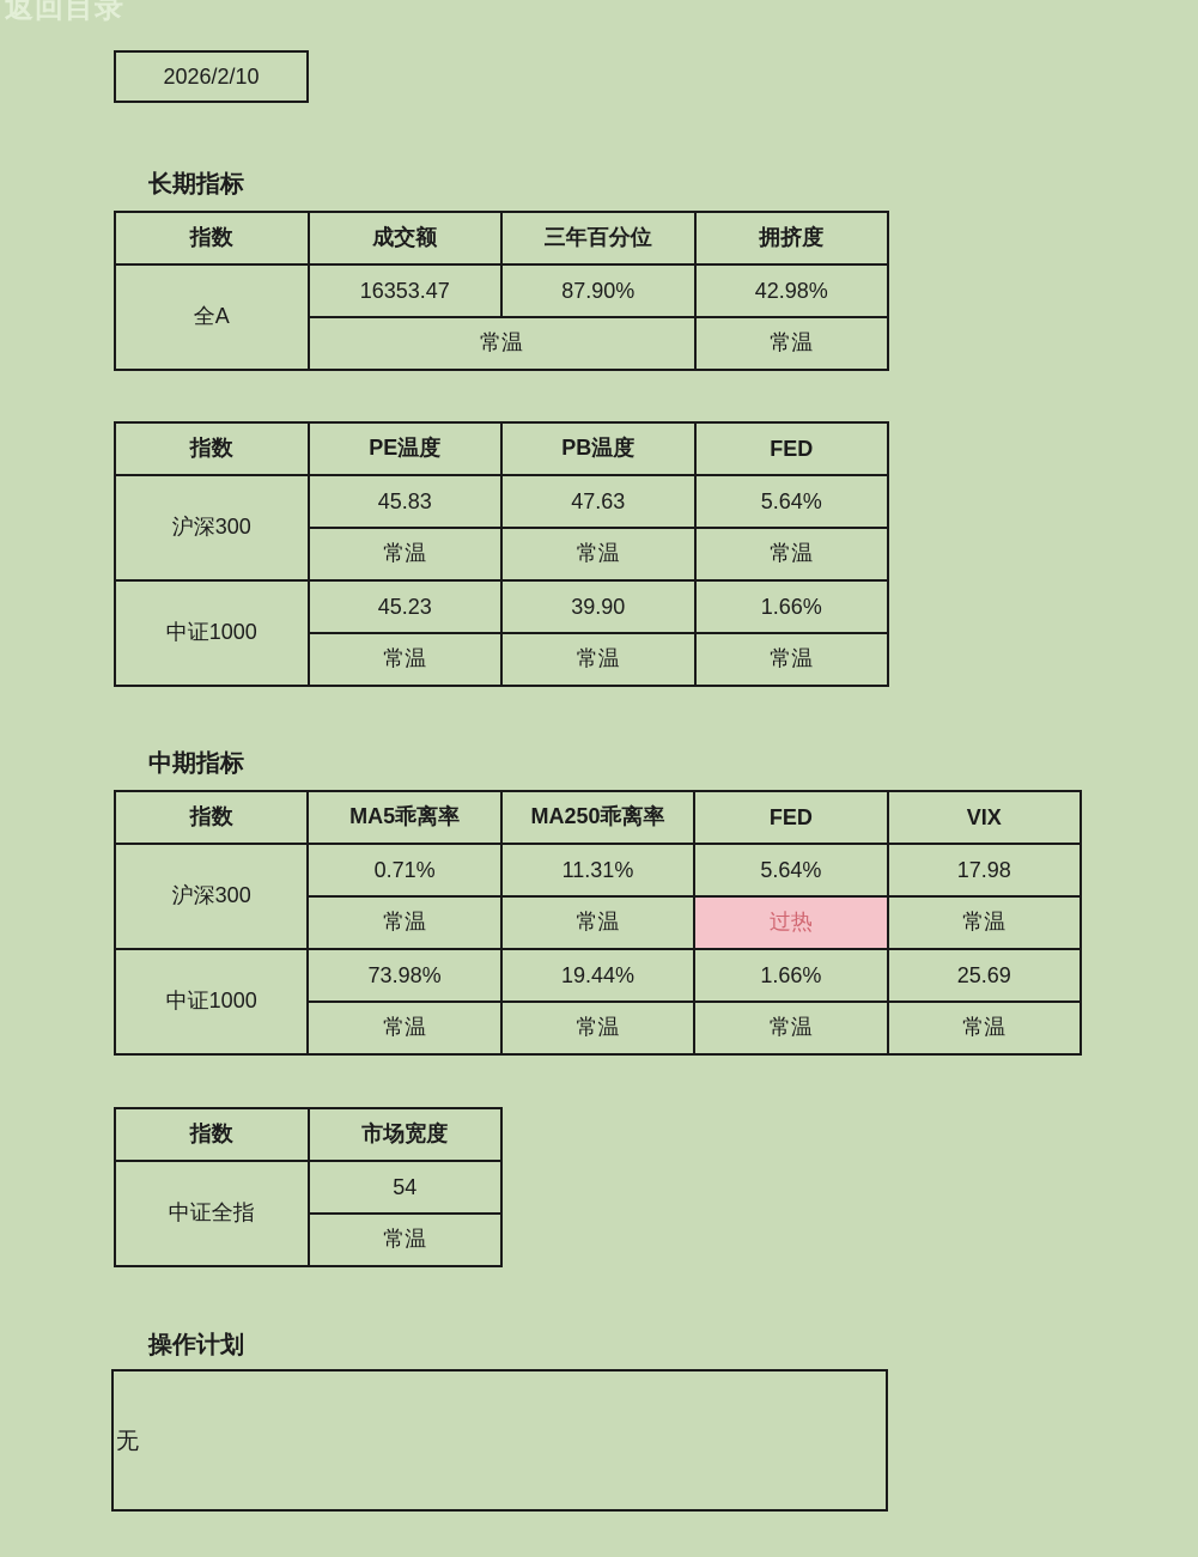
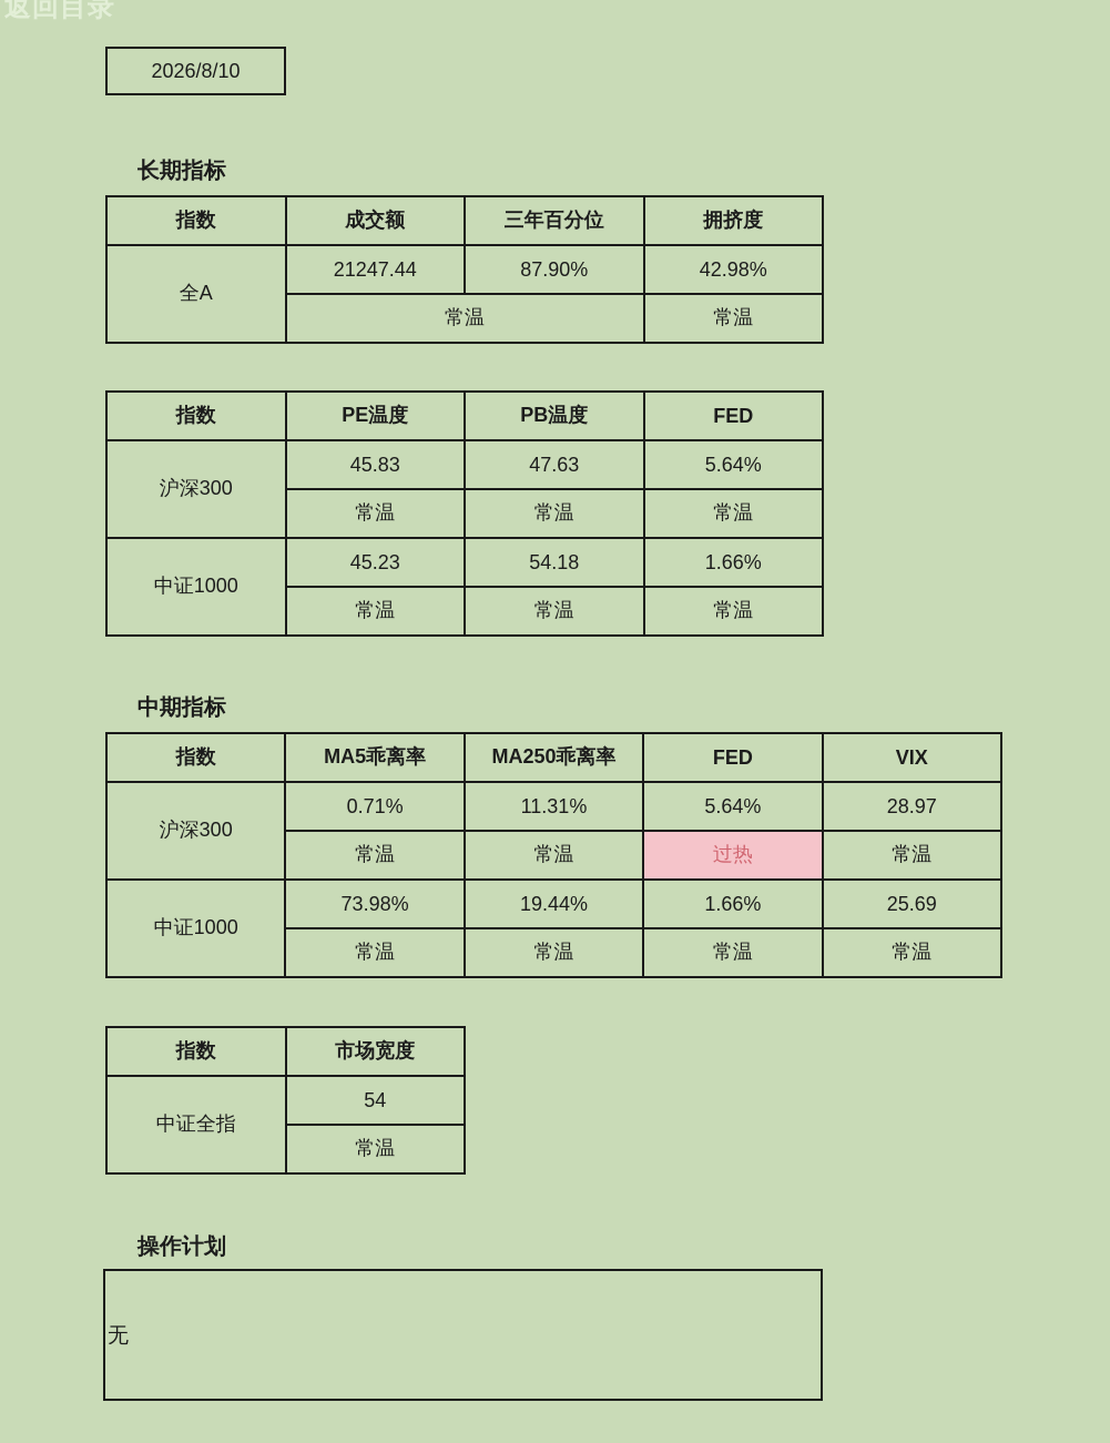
  返回目录
- 2026/2/10
+ 2026/8/10
  长期指标
  指数	成交额	三年百分位	拥挤度
- 全A	16353.47	87.90%	42.98%
+ 全A	21247.44	87.90%	42.98%
  常温	常温
  指数	PE温度	PB温度	FED
  沪深300	45.83	47.63	5.64%
  常温	常温	常温
- 中证1000	45.23	39.90	1.66%
+ 中证1000	45.23	54.18	1.66%
  常温	常温	常温
  中期指标
  指数	MA5乖离率	MA250乖离率	FED	VIX
- 沪深300	0.71%	11.31%	5.64%	17.98
+ 沪深300	0.71%	11.31%	5.64%	28.97
  常温	常温	过热	常温
  中证1000	73.98%	19.44%	1.66%	25.69
  常温	常温	常温	常温
  指数	市场宽度
  中证全指	54
  常温
  操作计划
  无
